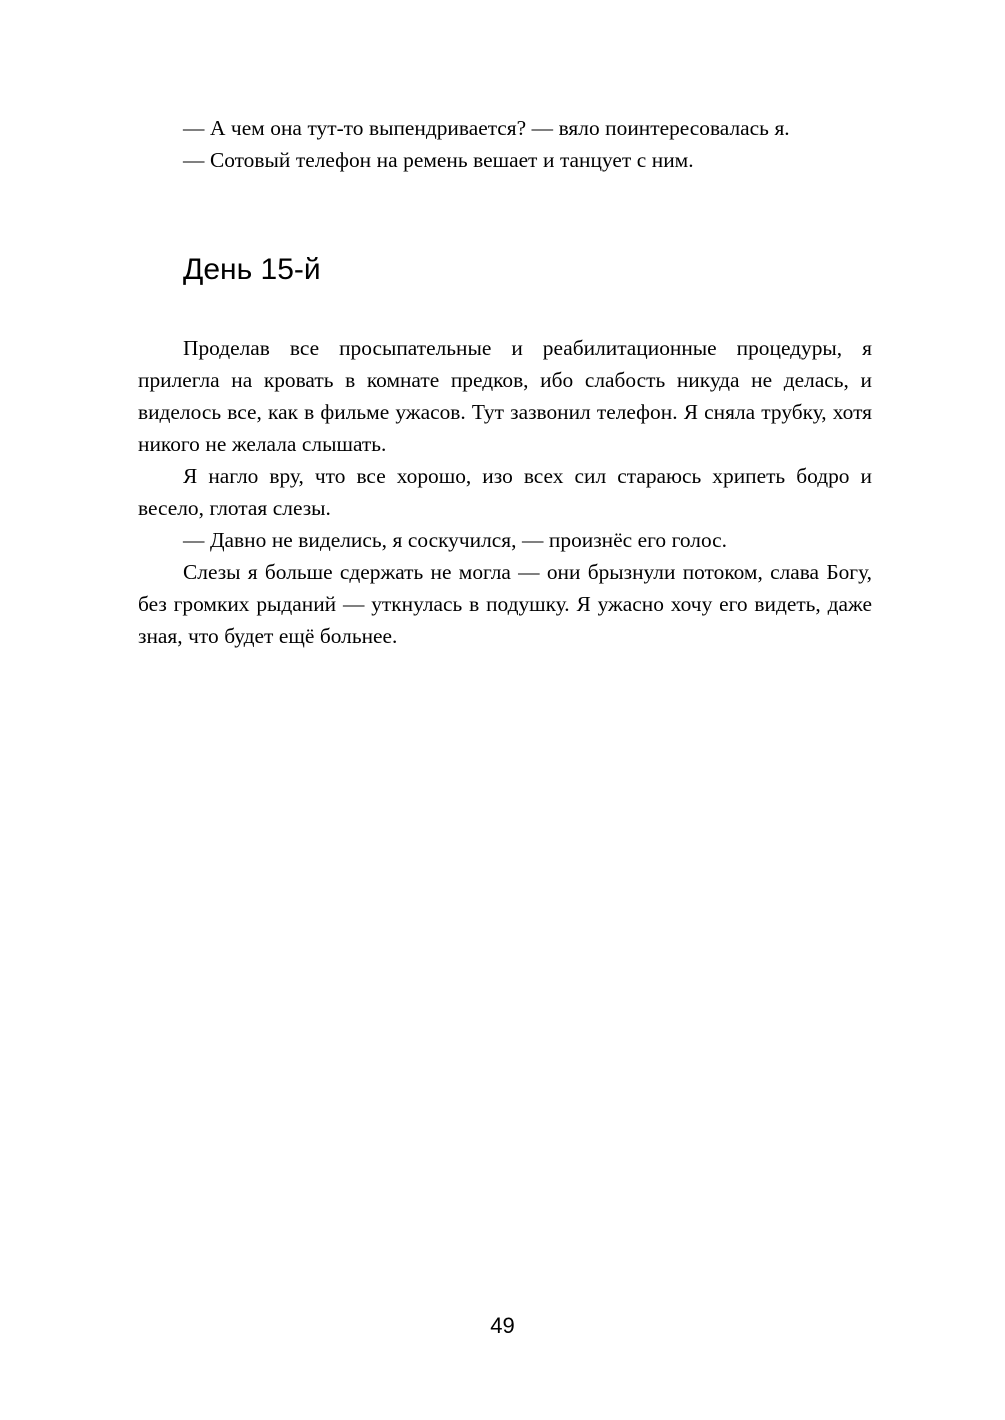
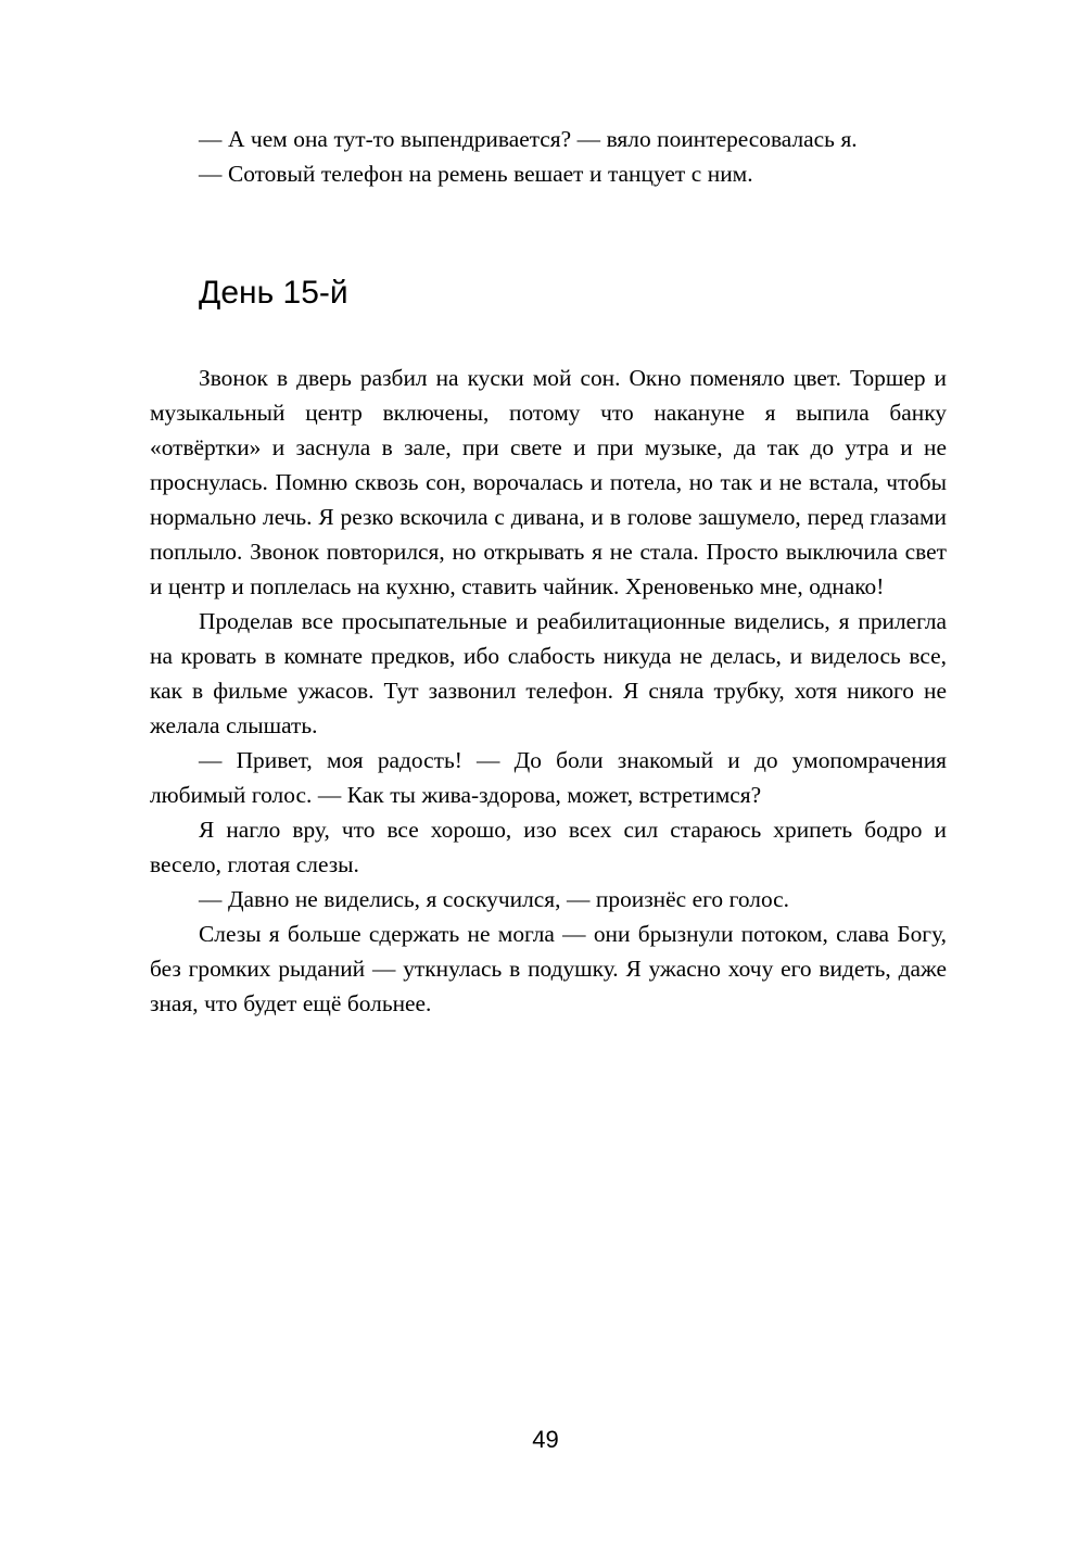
  — А чем она тут-то выпендривается? — вяло поинтересовалась я.
  — Сотовый телефон на ремень вешает и танцует с ним.
  День 15-й
+ Звонок в дверь разбил на куски мой сон. Окно поменяло цвет. Торшер и музыкальный центр включены, потому что накануне я выпила банку «отвёртки» и заснула в зале, при свете и при музыке, да так до утра и не проснулась. Помню сквозь сон, ворочалась и потела, но так и не встала, чтобы нормально лечь. Я резко вскочила с дивана, и в голове зашумело, перед глазами поплыло. Звонок повторился, но открывать я не стала. Просто выключила свет и центр и поплелась на кухню, ставить чайник. Хреновенько мне, однако!
- Проделав все просыпательные и реабилитационные процедуры, я прилегла на кровать в комнате предков, ибо слабость никуда не делась, и виделось все, как в фильме ужасов. Тут зазвонил телефон. Я сняла трубку, хотя никого не желала слышать.
+ Проделав все просыпательные и реабилитационные виделись, я прилегла на кровать в комнате предков, ибо слабость никуда не делась, и виделось все, как в фильме ужасов. Тут зазвонил телефон. Я сняла трубку, хотя никого не желала слышать.
+ — Привет, моя радость! — До боли знакомый и до умопомрачения любимый голос. — Как ты жива-здорова, может, встретимся?
  Я нагло вру, что все хорошо, изо всех сил стараюсь хрипеть бодро и весело, глотая слезы.
  — Давно не виделись, я соскучился, — произнёс его голос.
  Слезы я больше сдержать не могла — они брызнули потоком, слава Богу, без громких рыданий — уткнулась в подушку. Я ужасно хочу его видеть, даже зная, что будет ещё больнее.
  49
